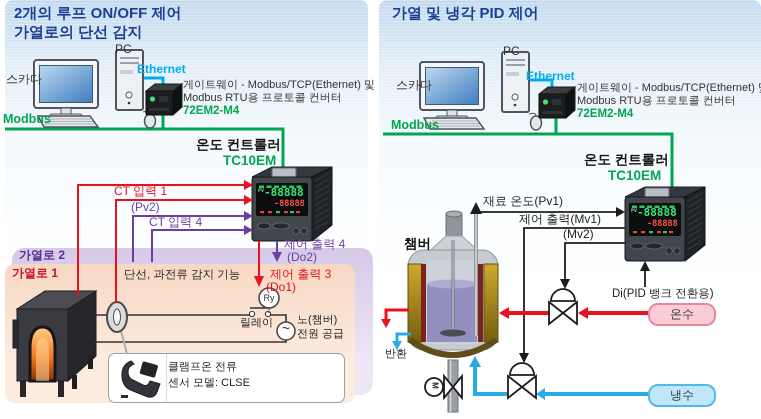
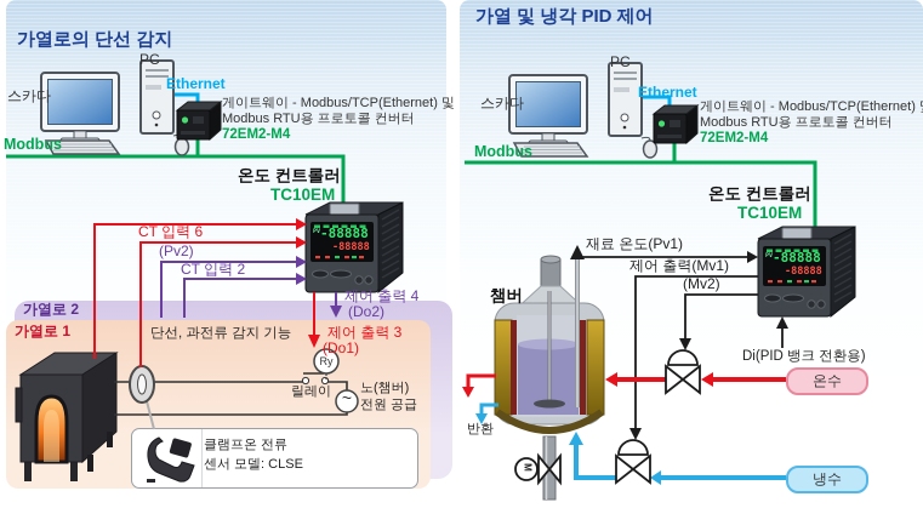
- 2개의 루프 ON/OFF 제어
  가열로의 단선 감지
  PC
  스카다
  Ethernet
  게이트웨이 - Modbus/TCP(Ethernet) 및
  Modbus RTU용 프로토콜 컨버터
  72EM2-M4
  Modbus
  온도 컨트롤러
  TC10EM
  -88888
  -88888
- CT 입력 1
+ CT 입력 6
  (Pv2)
- CT 입력 4
+ CT 입력 2
  제어 출력 4
  (Do2)
  제어 출력 3
  (Do1)
  가열로 2
  가열로 1
  단선, 과전류 감지 기능
  Ry
  릴레이
  ~
  노(챔버)
  전원 공급
  클램프온 전류
  센서 모델: CLSE
  가열 및 냉각 PID 제어
  PC
  스카다
  Ethernet
  게이트웨이 - Modbus/TCP(Ethernet)
  Modbus RTU용 프로토콜 컨버터
  72EM2-M4
  Modbus
  온도 컨트롤러
  TC10EM
  -88888
  -88888
  챔버
  재료 온도(Pv1)
  제어 출력(Mv1)
  (Mv2)
  Di(PID 뱅크 전환용)
  반환
  온수
  냉수
